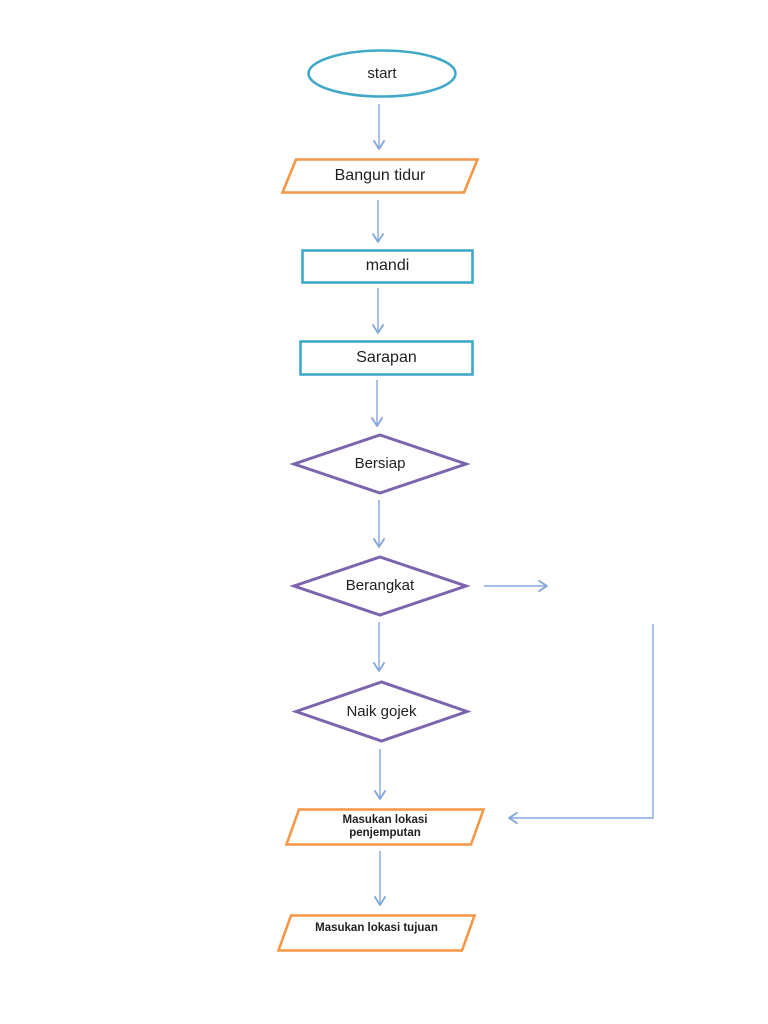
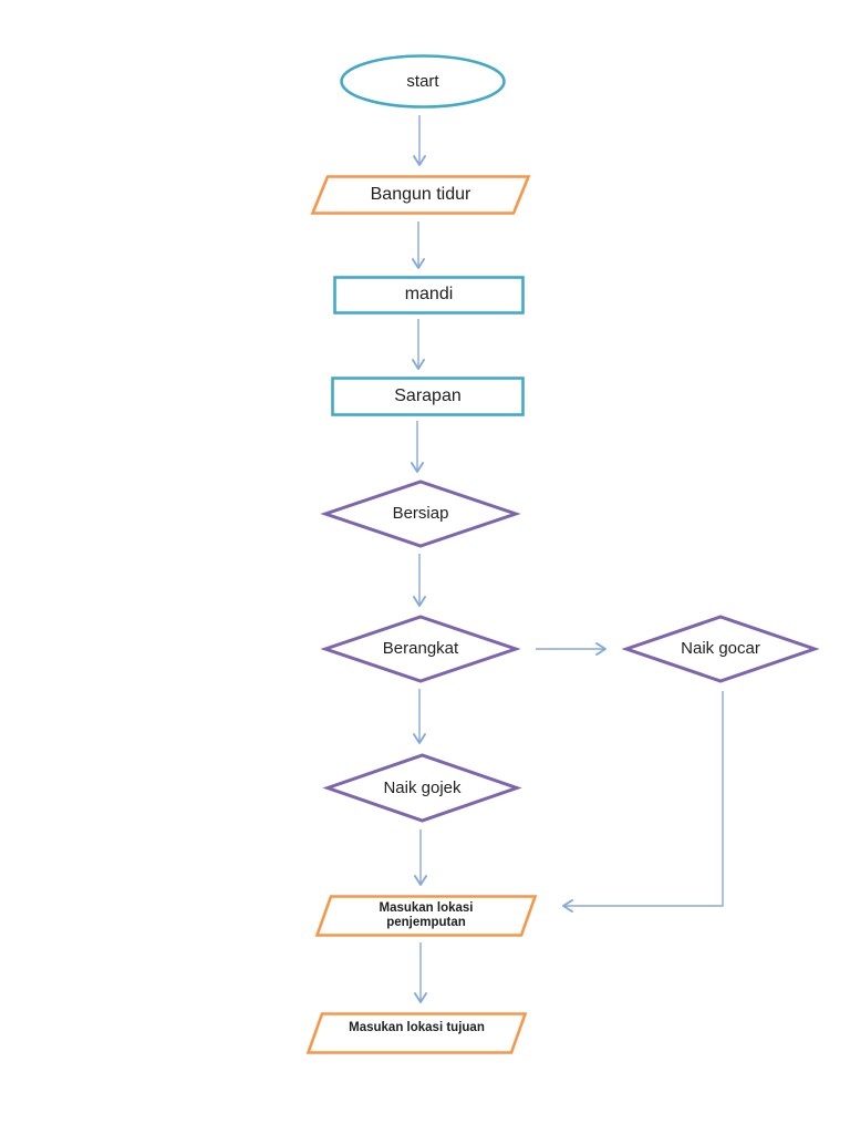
  start
  Bangun tidur
  mandi
  Sarapan
  Bersiap
  Berangkat
+ Naik gocar
  Naik gojek
  Masukan lokasi
  penjemputan
  Masukan lokasi tujuan
